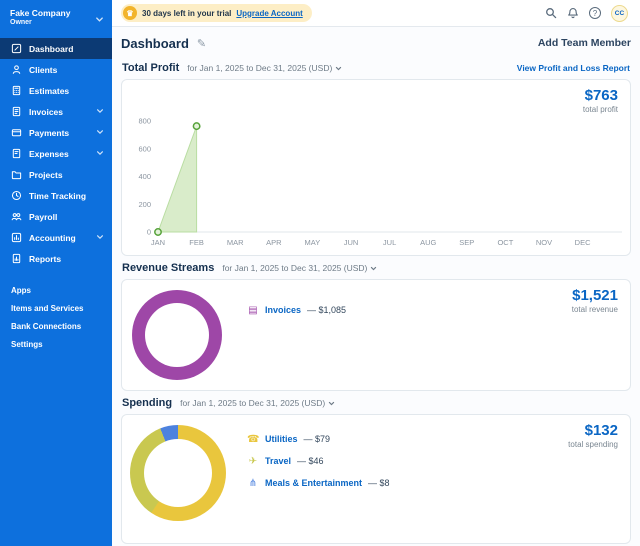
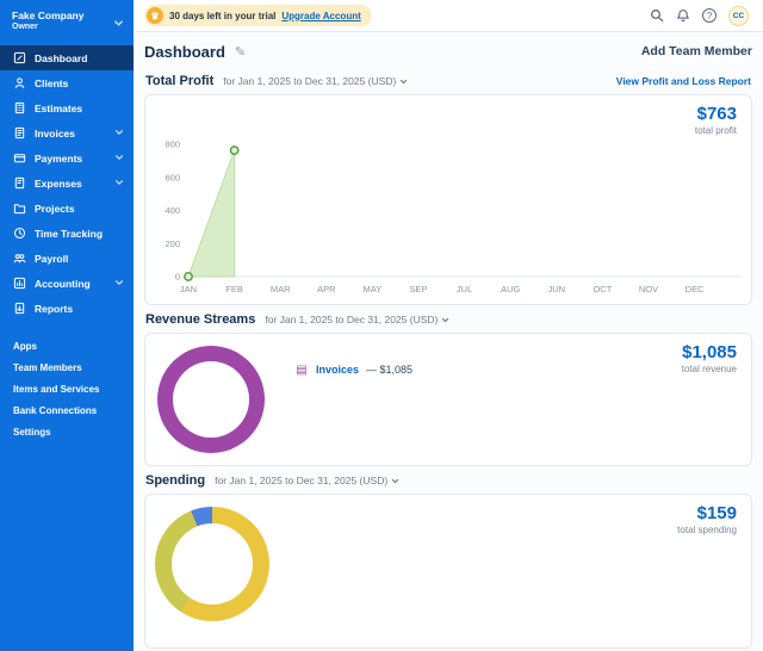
  Fake Company
  Dashboard
  Clients
  Estimates
  Invoices
  Payments
  Expenses
  Projects
  Time Tracking
  Payroll
  Accounting
  Reports
  Apps
+ Team Members
  Items and Services
  Bank Connections
  Settings
  ♛
  30 days left in your trial
  Upgrade Account
  ?
  Dashboard
  ✎
  Add Team Member
  Total Profit
  for Jan 1, 2025 to Dec 31, 2025 (USD)
  View Profit and Loss Report
  0
  200
  400
  600
  800
  JAN
  FEB
  MAR
  APR
  MAY
- JUN
+ SEP
  JUL
  AUG
- SEP
+ JUN
  OCT
  NOV
  DEC
  $763
  total profit
  Revenue Streams
  for Jan 1, 2025 to Dec 31, 2025 (USD)
  ▤
  Invoices
  — $1,085
- $1,521
+ $1,085
  total revenue
  Spending
  for Jan 1, 2025 to Dec 31, 2025 (USD)
- ☎
- Utilities
- — $79
- ✈
- Travel
- — $46
- ⋔
- Meals & Entertainment
- — $8
- $132
+ $159
  total spending
